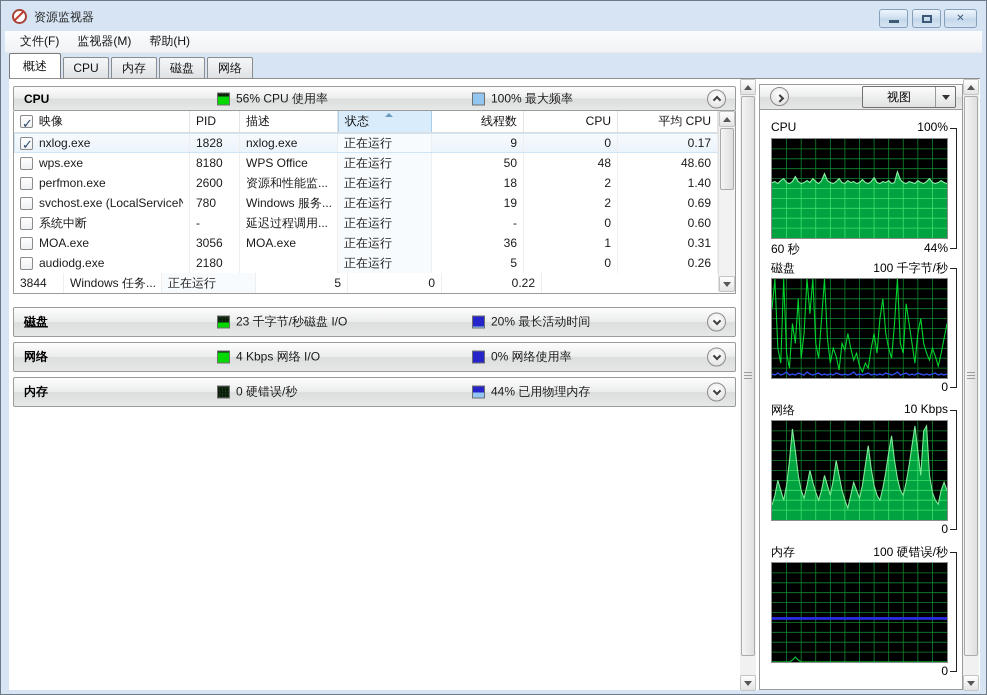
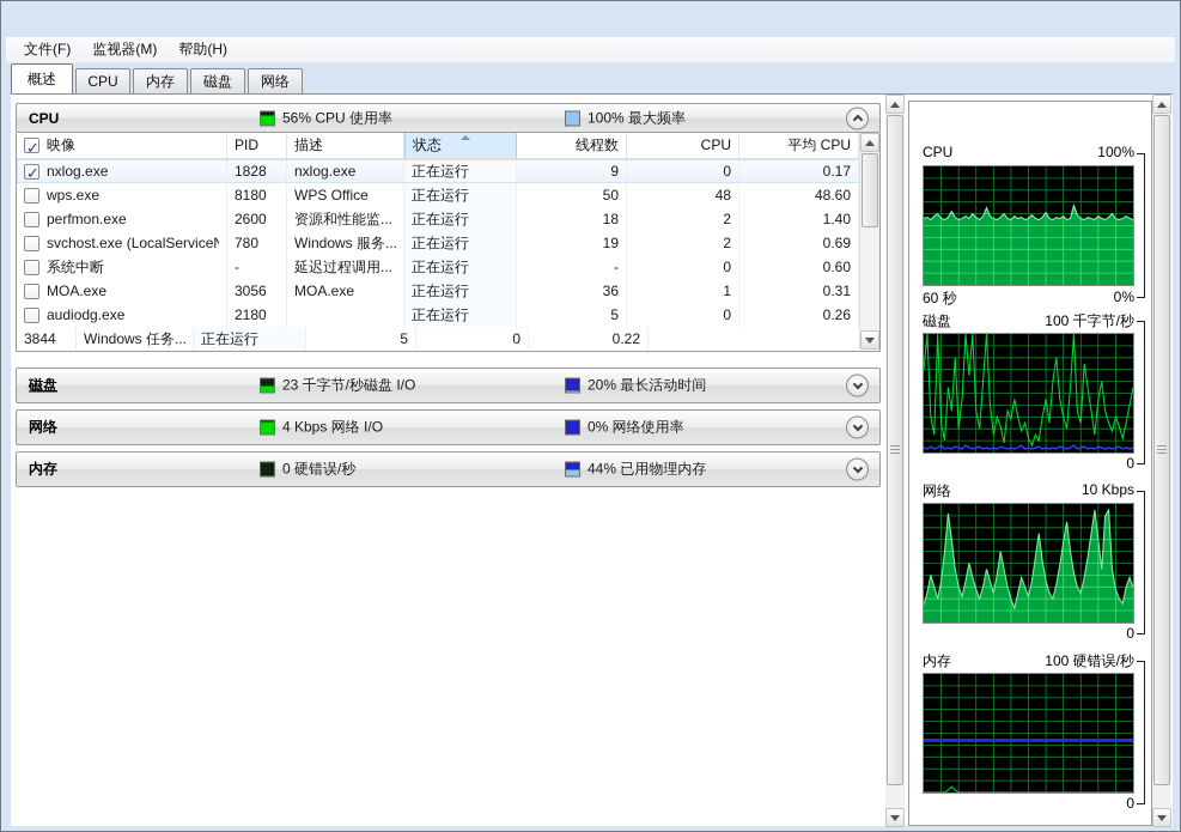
- 资源监视器
- ✕
  文件(F)
  监视器(M)
  帮助(H)
  概述
  CPU
  内存
  磁盘
  网络
  CPU
  56% CPU 使用率
  100% 最大频率
  映像
  PID
  描述
  状态
  线程数
  CPU
  平均 CPU
  nxlog.exe
  1828
  nxlog.exe
  正在运行
  9
  0
  0.17
  wps.exe
  8180
  WPS Office
  正在运行
  50
  48
  48.60
  perfmon.exe
  2600
  资源和性能监...
  正在运行
  18
  2
  1.40
  svchost.exe (LocalServiceN
  780
  Windows 服务...
  正在运行
  19
  2
  0.69
  系统中断
  -
  延迟过程调用...
  正在运行
  -
  0
  0.60
  MOA.exe
  3056
  MOA.exe
  正在运行
  36
  1
  0.31
  audiodg.exe
  2180
  正在运行
  5
  0
  0.26
  3844
  Windows 任务...
  正在运行
  5
  0
  0.22
  磁盘
  23 千字节/秒磁盘 I/O
  20% 最长活动时间
  网络
  4 Kbps 网络 I/O
  0% 网络使用率
  内存
  0 硬错误/秒
  44% 已用物理内存
- 视图
  CPU
  100%
  60 秒
- 44%
+ 0%
  磁盘
  100 千字节/秒
  0
  网络
  10 Kbps
  0
  内存
  100 硬错误/秒
  0
